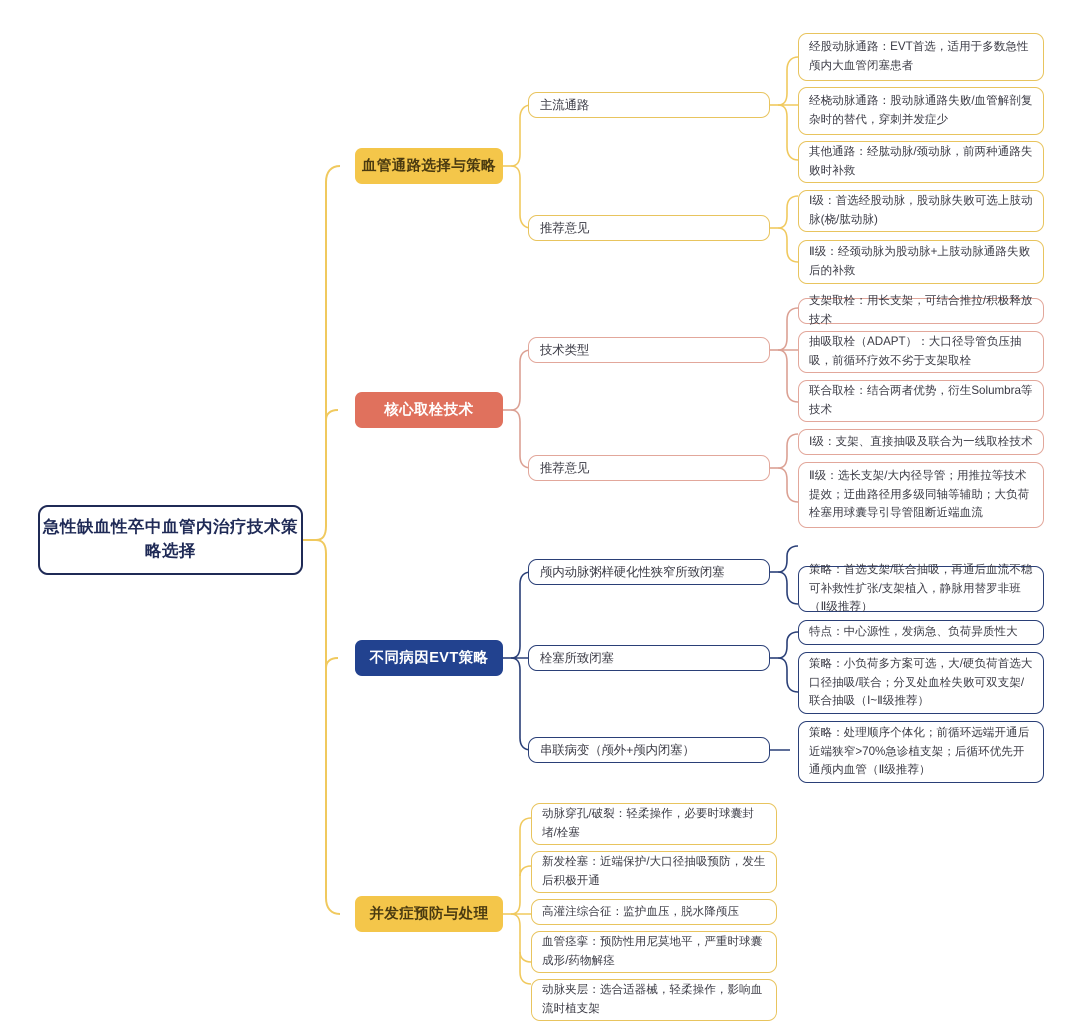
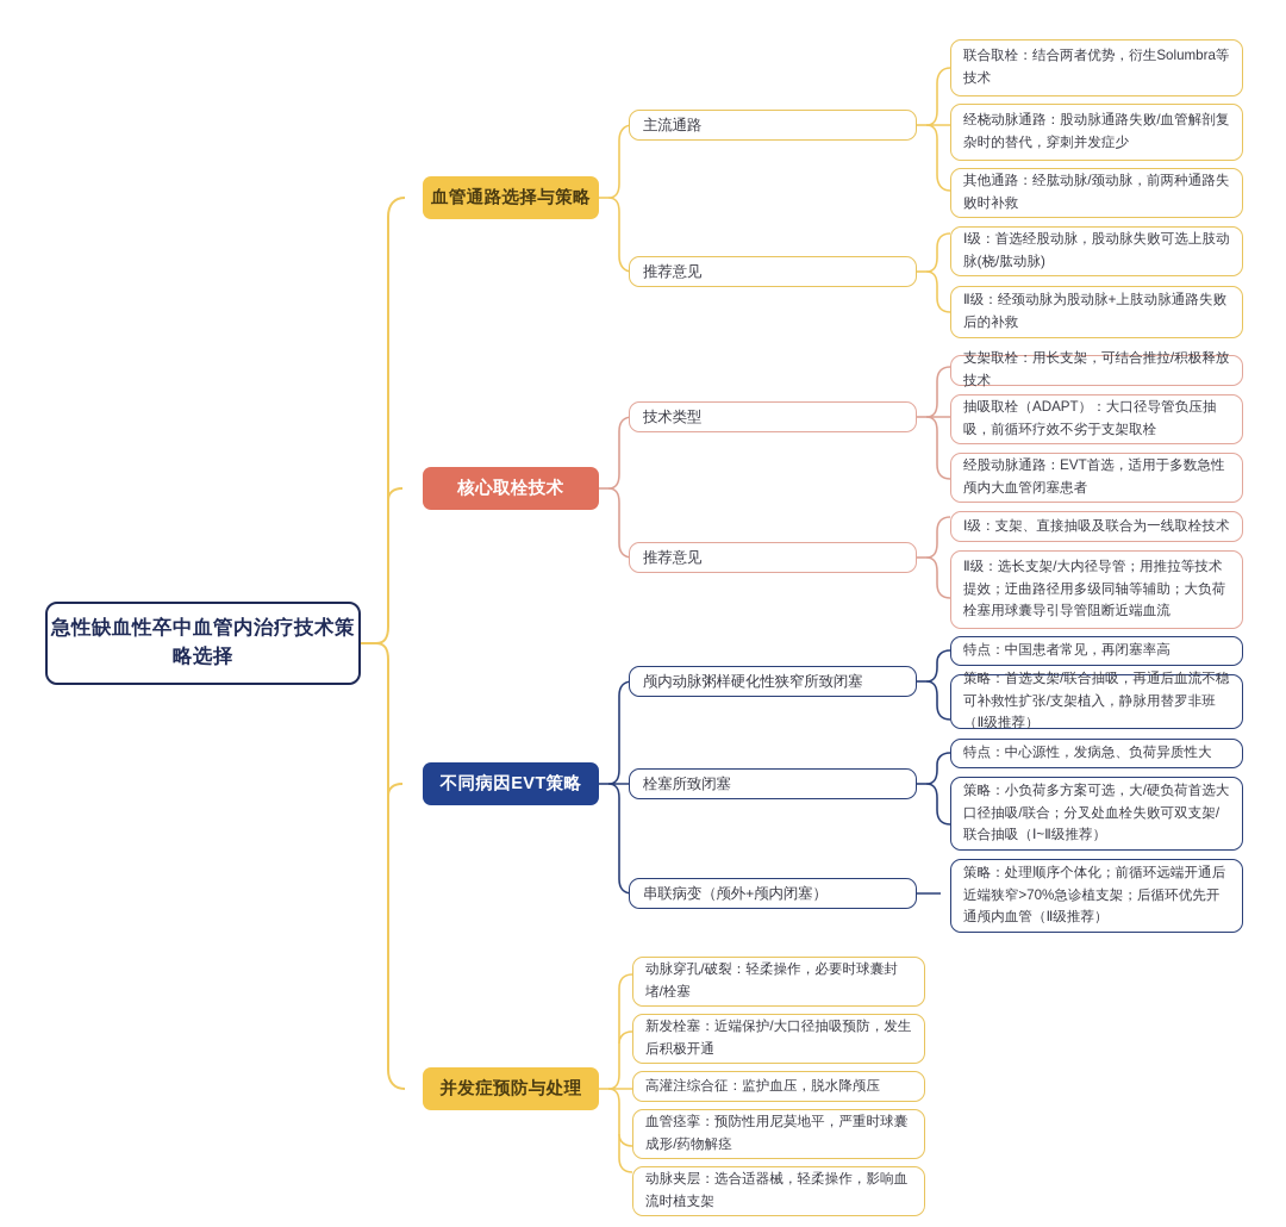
  急性缺血性卒中血管内治疗技术策略选择
  血管通路选择与策略
  主流通路
  推荐意见
- 经股动脉通路：EVT首选，适用于多数急性颅内大血管闭塞患者
+ 联合取栓：结合两者优势，衍生Solumbra等技术
  经桡动脉通路：股动脉通路失败/血管解剖复杂时的替代，穿刺并发症少
  其他通路：经肱动脉/颈动脉，前两种通路失败时补救
  Ⅰ级：首选经股动脉，股动脉失败可选上肢动脉(桡/肱动脉)
  Ⅱ级：经颈动脉为股动脉+上肢动脉通路失败后的补救
  核心取栓技术
  技术类型
  推荐意见
  支架取栓：用长支架，可结合推拉/积极释放技术
  抽吸取栓（ADAPT）：大口径导管负压抽吸，前循环疗效不劣于支架取栓
- 联合取栓：结合两者优势，衍生Solumbra等技术
+ 经股动脉通路：EVT首选，适用于多数急性颅内大血管闭塞患者
  Ⅰ级：支架、直接抽吸及联合为一线取栓技术
  Ⅱ级：选长支架/大内径导管；用推拉等技术提效；迂曲路径用多级同轴等辅助；大负荷栓塞用球囊导引导管阻断近端血流
  不同病因EVT策略
  颅内动脉粥样硬化性狭窄所致闭塞
  栓塞所致闭塞
  串联病变（颅外+颅内闭塞）
+ 特点：中国患者常见，再闭塞率高
  策略：首选支架/联合抽吸，再通后血流不稳可补救性扩张/支架植入，静脉用替罗非班（Ⅱ级推荐）
  特点：中心源性，发病急、负荷异质性大
  策略：小负荷多方案可选，大/硬负荷首选大口径抽吸/联合；分叉处血栓失败可双支架/联合抽吸（Ⅰ~Ⅱ级推荐）
  策略：处理顺序个体化；前循环远端开通后近端狭窄>70%急诊植支架；后循环优先开通颅内血管（Ⅱ级推荐）
  并发症预防与处理
  动脉穿孔/破裂：轻柔操作，必要时球囊封堵/栓塞
  新发栓塞：近端保护/大口径抽吸预防，发生后积极开通
  高灌注综合征：监护血压，脱水降颅压
  血管痉挛：预防性用尼莫地平，严重时球囊成形/药物解痉
  动脉夹层：选合适器械，轻柔操作，影响血流时植支架
